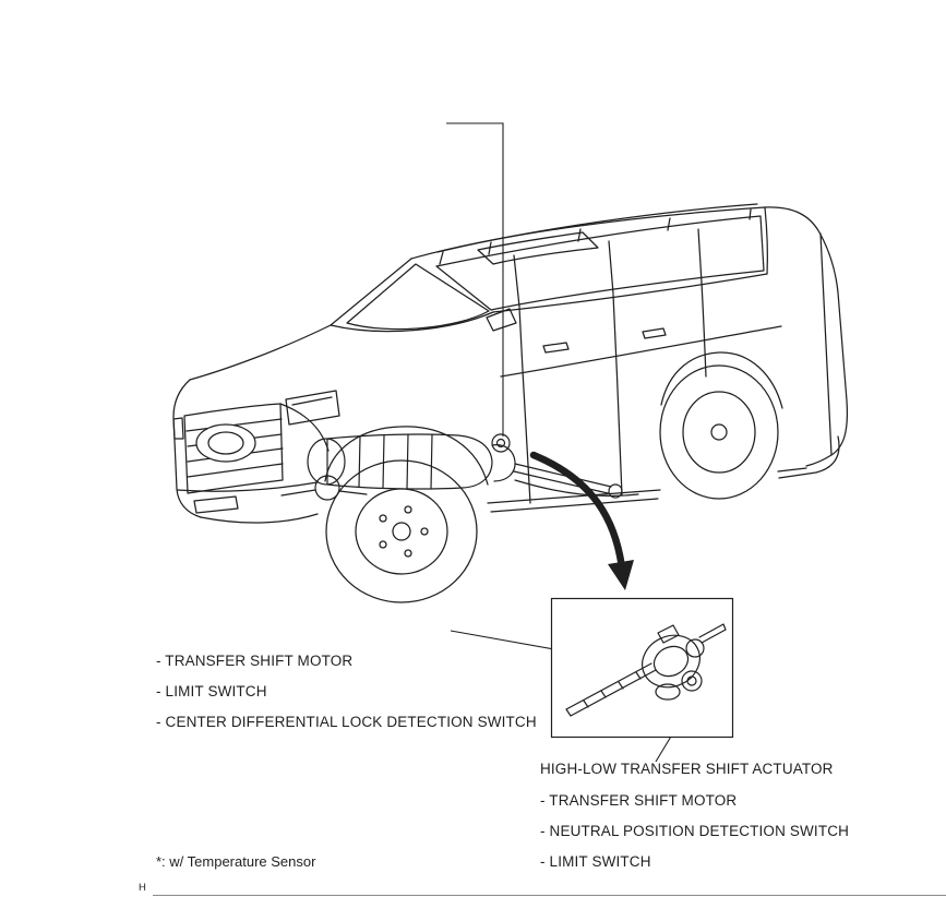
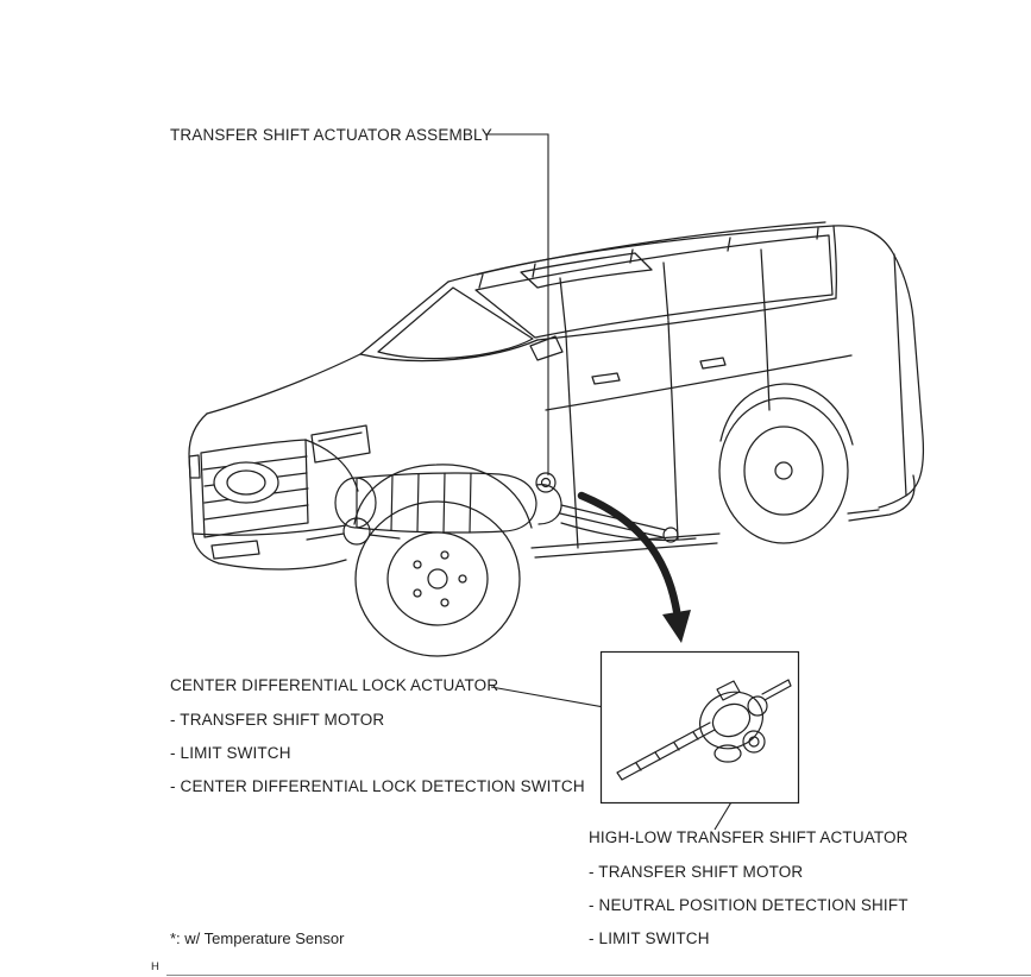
+ TRANSFER SHIFT ACTUATOR ASSEMBLY
+ CENTER DIFFERENTIAL LOCK ACTUATOR
  - TRANSFER SHIFT MOTOR
  - LIMIT SWITCH
  - CENTER DIFFERENTIAL LOCK DETECTION SWITCH
  HIGH-LOW TRANSFER SHIFT ACTUATOR
  - TRANSFER SHIFT MOTOR
- - NEUTRAL POSITION DETECTION SWITCH
+ - NEUTRAL POSITION DETECTION SHIFT
  - LIMIT SWITCH
  *: w/ Temperature Sensor
  H
